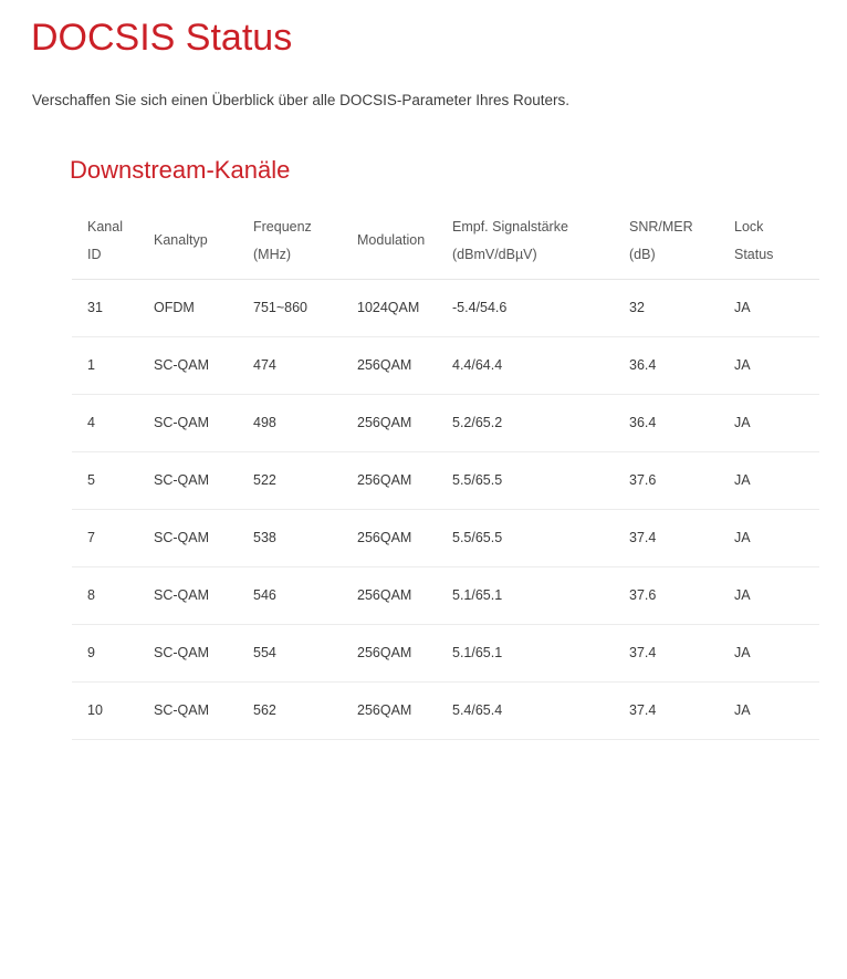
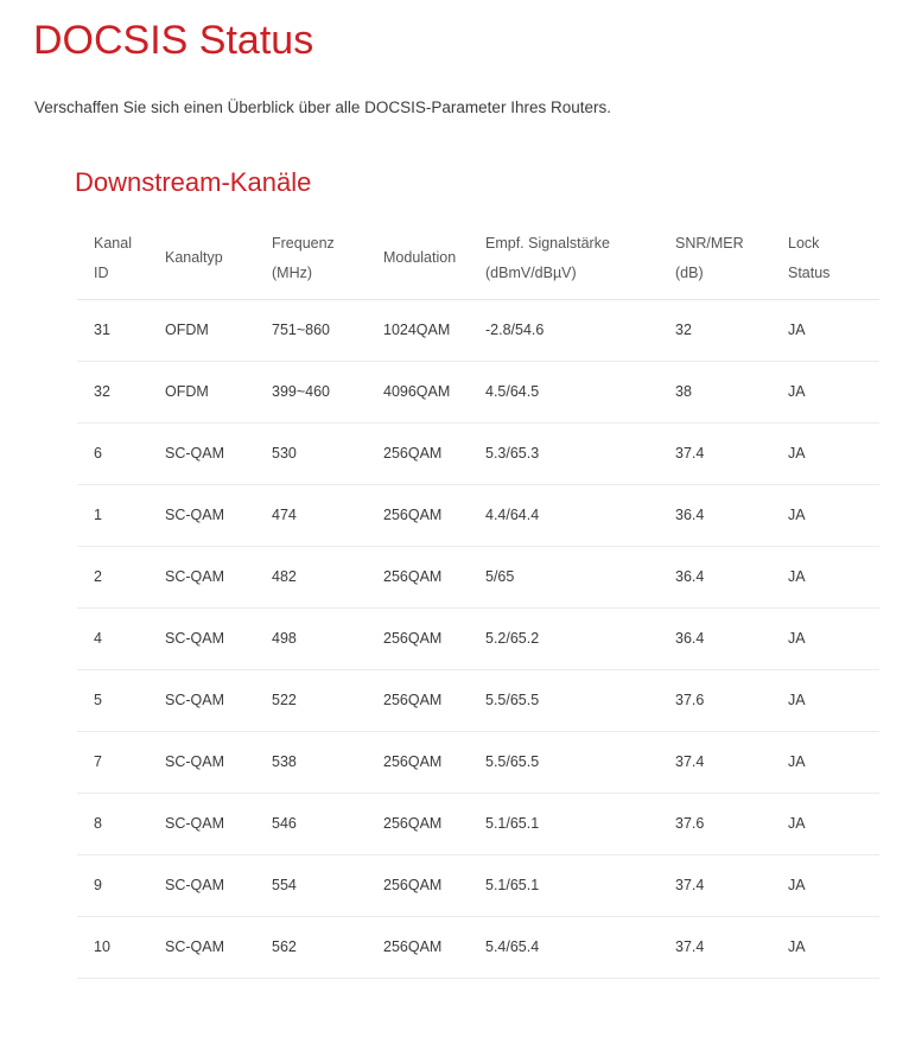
  DOCSIS Status
  Verschaffen Sie sich einen Überblick über alle DOCSIS-Parameter Ihres Routers.
  Downstream-Kanäle
  Kanal ID	Kanaltyp	Frequenz (MHz)	Modulation	Empf. Signalstärke (dBmV/dBµV)	SNR/MER (dB)	Lock Status
- 31	OFDM	751~860	1024QAM	-5.4/54.6	32	JA
+ 31	OFDM	751~860	1024QAM	-2.8/54.6	32	JA
+ 32	OFDM	399~460	4096QAM	4.5/64.5	38	JA
+ 6	SC-QAM	530	256QAM	5.3/65.3	37.4	JA
  1	SC-QAM	474	256QAM	4.4/64.4	36.4	JA
+ 2	SC-QAM	482	256QAM	5/65	36.4	JA
  4	SC-QAM	498	256QAM	5.2/65.2	36.4	JA
  5	SC-QAM	522	256QAM	5.5/65.5	37.6	JA
  7	SC-QAM	538	256QAM	5.5/65.5	37.4	JA
  8	SC-QAM	546	256QAM	5.1/65.1	37.6	JA
  9	SC-QAM	554	256QAM	5.1/65.1	37.4	JA
  10	SC-QAM	562	256QAM	5.4/65.4	37.4	JA
